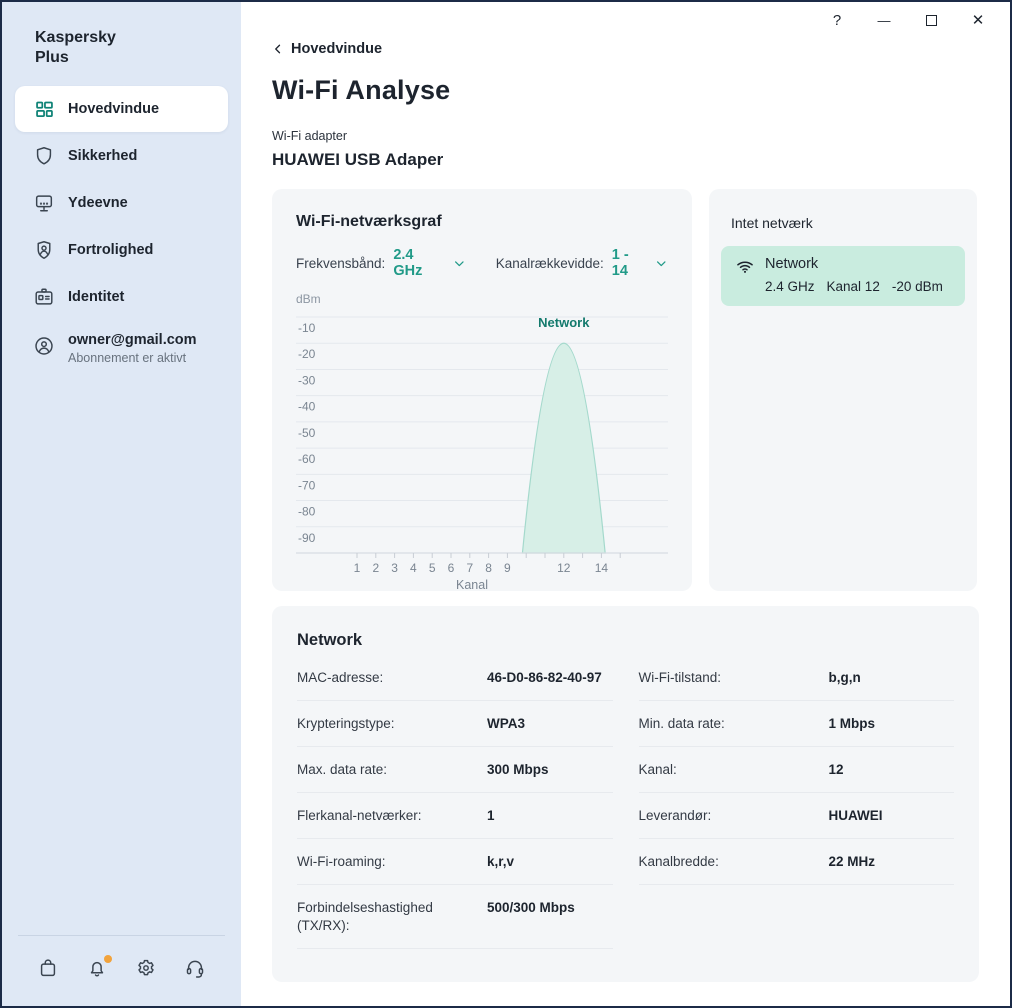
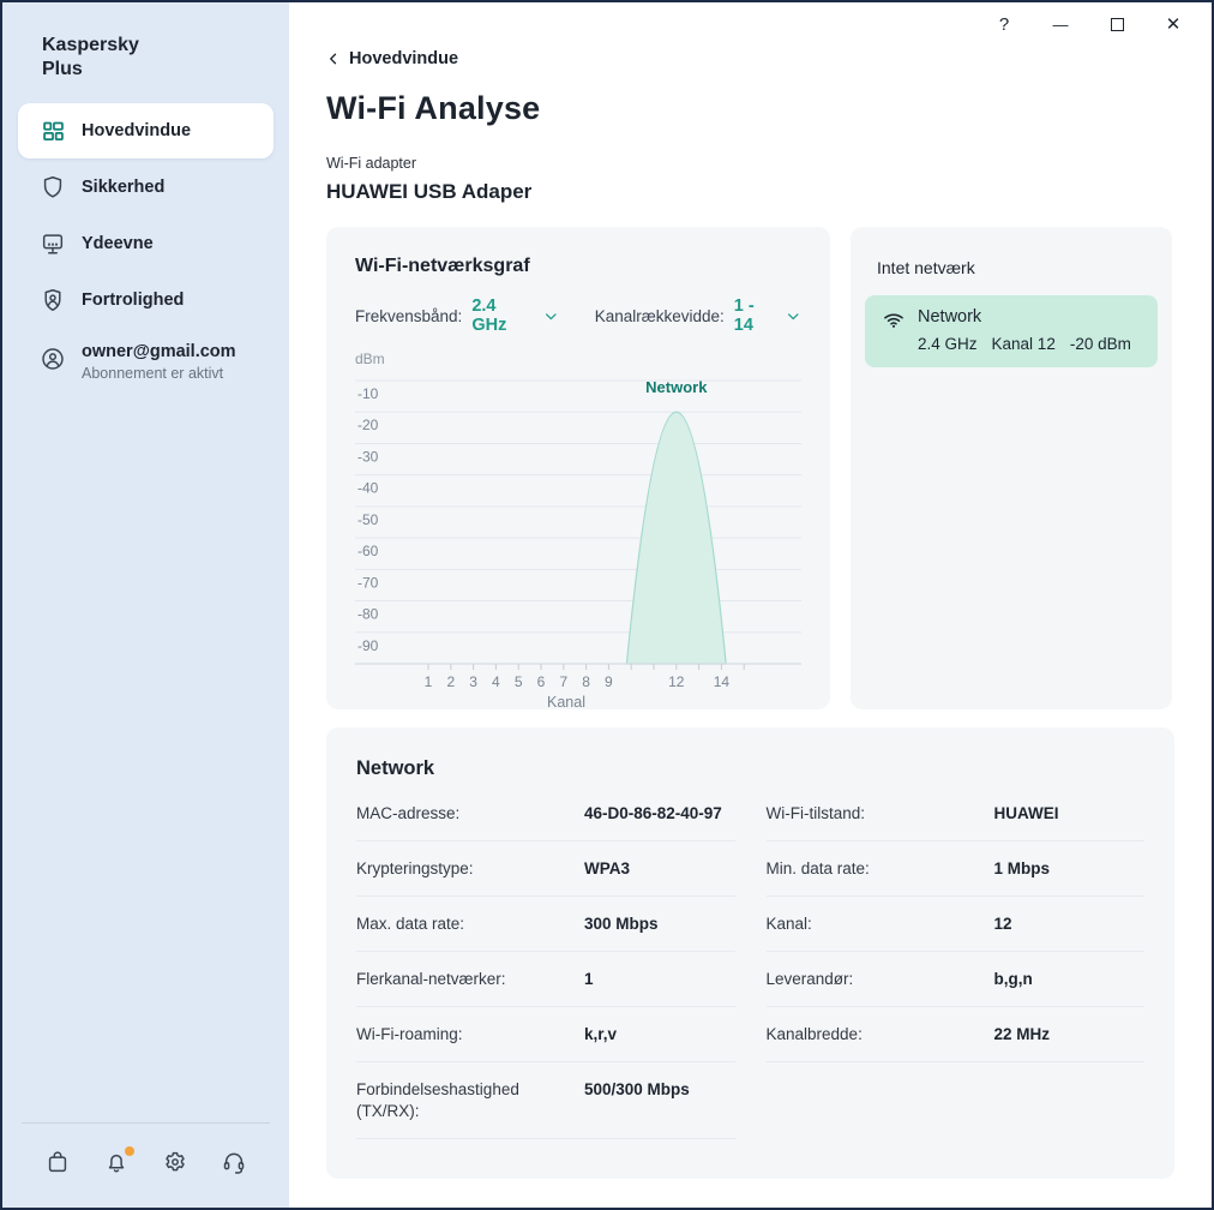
  Kaspersky
  Plus
  Hovedvindue
  Sikkerhed
  Ydeevne
  Fortrolighed
- Identitet
  owner@gmail.com
  Abonnement er aktivt
  ?
  —
  ✕
  Hovedvindue
  Wi-Fi Analyse
  Wi-Fi adapter
  HUAWEI USB Adaper
  Wi-Fi-netværksgraf
  Frekvensbånd:
  2.4 GHz
  Kanalrækkevidde:
  1 - 14
  dBm
  -10
  -20
  -30
  -40
  -50
  -60
  -70
  -80
  -90
  Network
  1
  2
  3
  4
  5
  6
  7
  8
  9
  12
  14
  Kanal
  Intet netværk
  Network
  2.4 GHz
  Kanal 12
  -20 dBm
  Network
  MAC-adresse:
  46-D0-86-82-40-97
  Krypteringstype:
  WPA3
  Max. data rate:
  300 Mbps
  Flerkanal-netværker:
  1
  Wi-Fi-roaming:
  k,r,v
  Forbindelseshastighed (TX/RX):
  500/300 Mbps
  Wi-Fi-tilstand:
- b,g,n
+ HUAWEI
  Min. data rate:
  1 Mbps
  Kanal:
  12
  Leverandør:
- HUAWEI
+ b,g,n
  Kanalbredde:
  22 MHz
